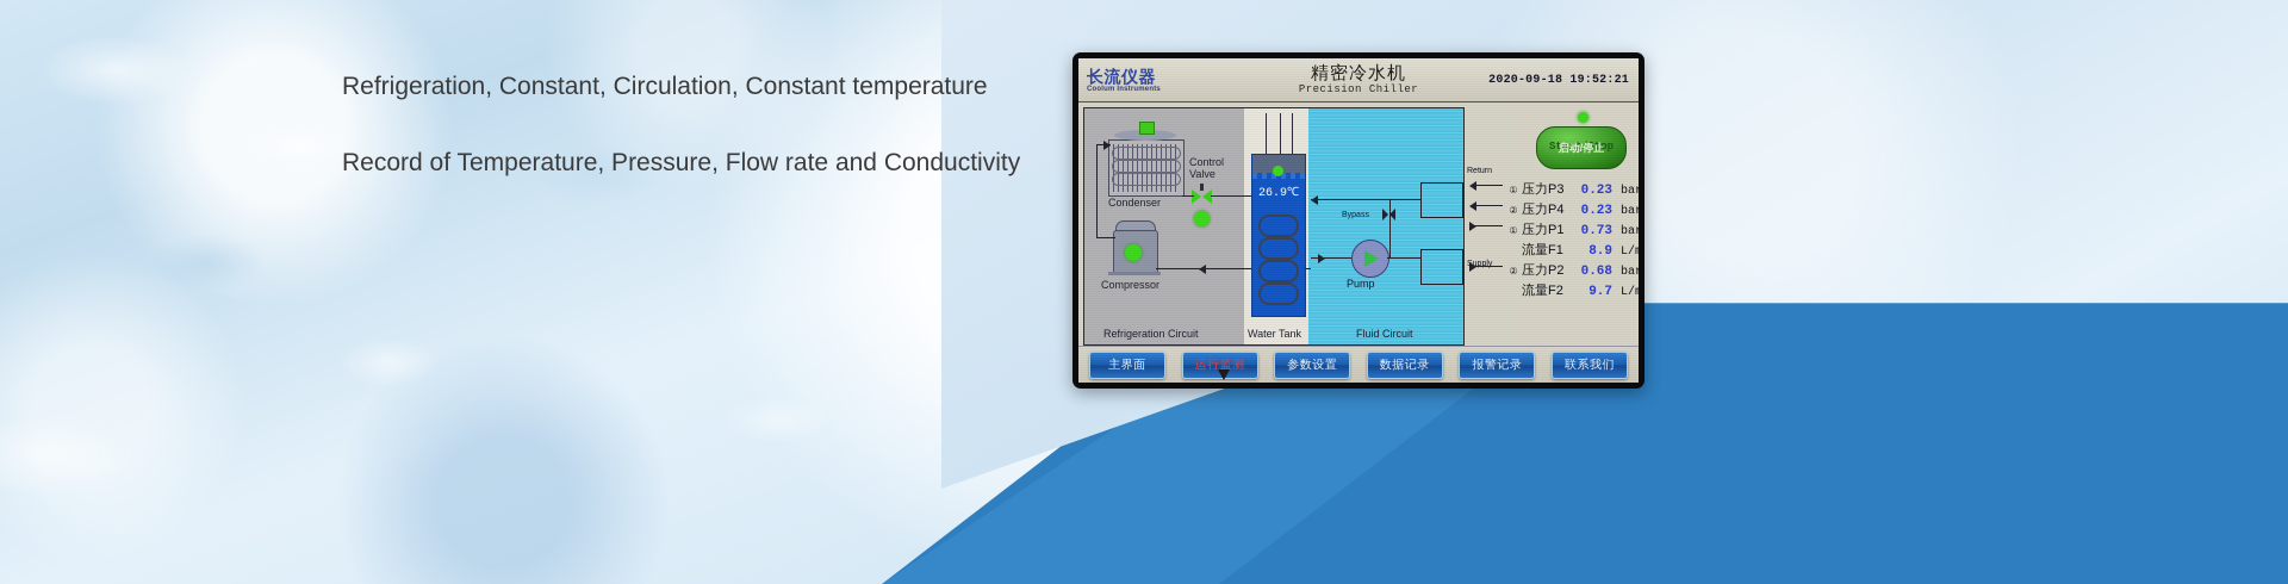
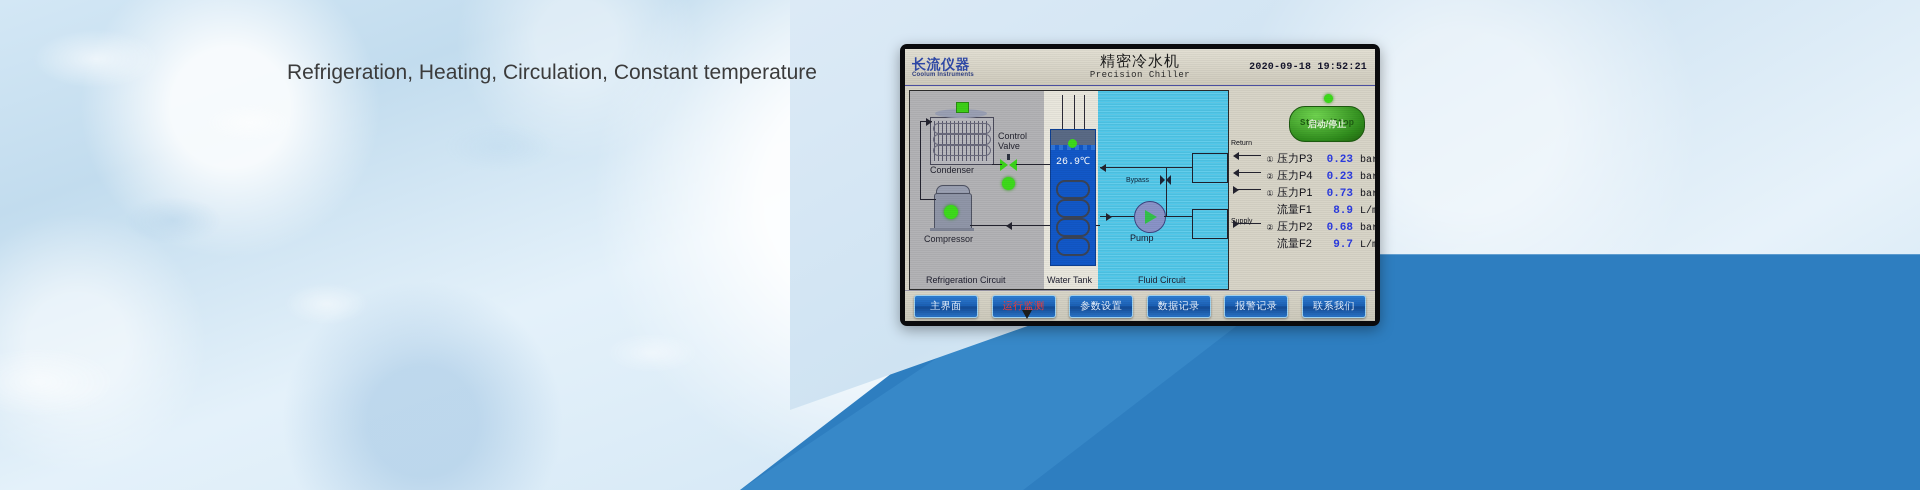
- Refrigeration, Constant, Circulation, Constant temperature
+ Refrigeration, Heating, Circulation, Constant temperature
- Record of Temperature, Pressure, Flow rate and Conductivity
